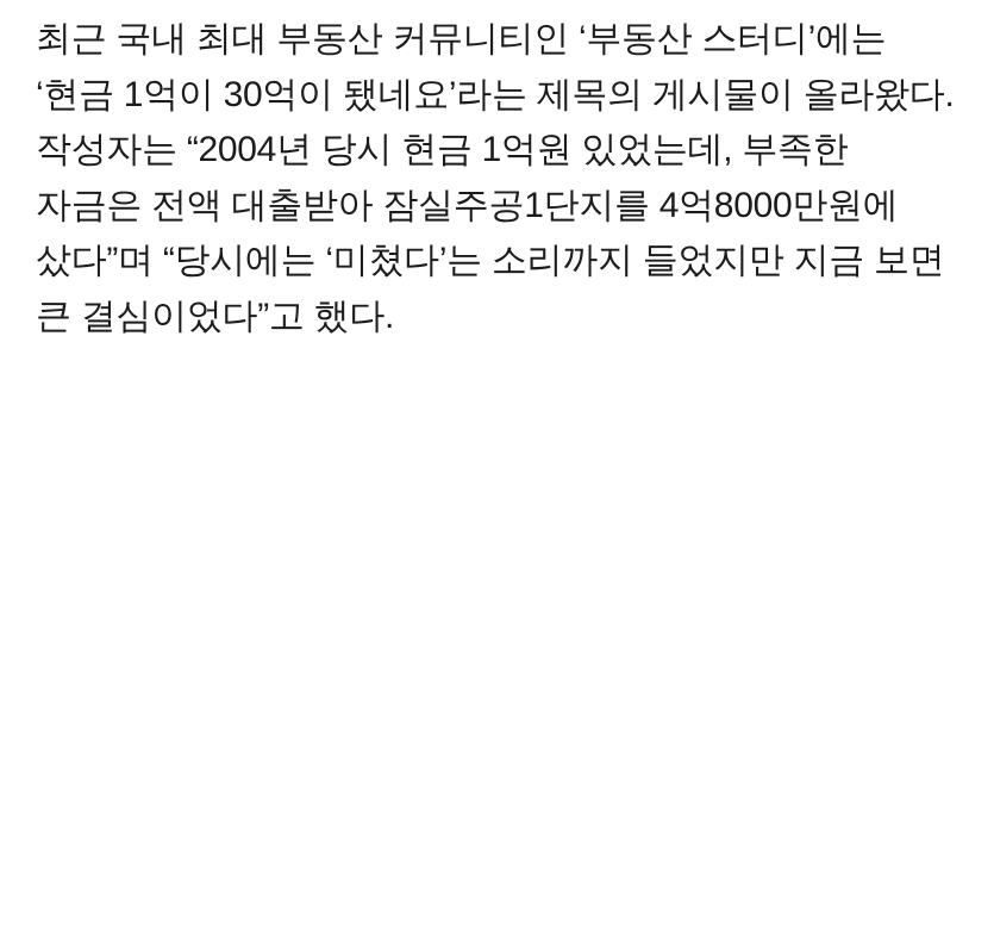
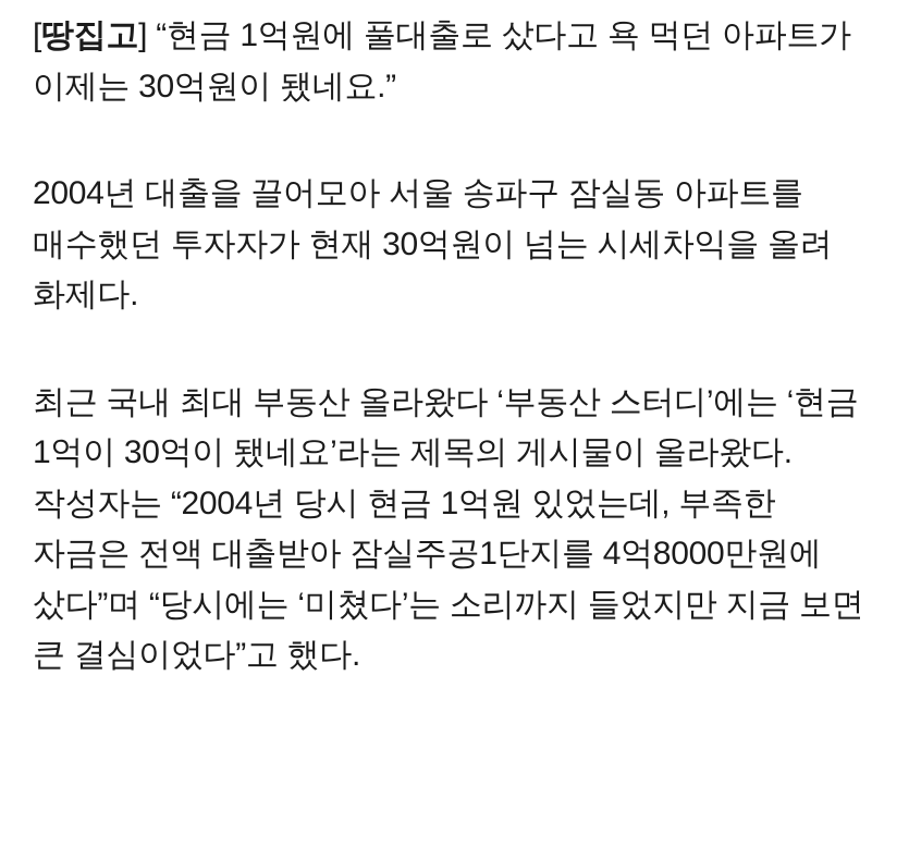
+ [땅집고] “현금 1억원에 풀대출로 샀다고 욕 먹던 아파트가 이제는 30억원이 됐네요.”
+ 2004년 대출을 끌어모아 서울 송파구 잠실동 아파트를 매수했던 투자자가 현재 30억원이 넘는 시세차익을 올려 화제다.
- 최근 국내 최대 부동산 커뮤니티인 ‘부동산 스터디’에는 ‘현금 1억이 30억이 됐네요’라는 제목의 게시물이 올라왔다. 작성자는 “2004년 당시 현금 1억원 있었는데, 부족한 자금은 전액 대출받아 잠실주공1단지를 4억8000만원에 샀다”며 “당시에는 ‘미쳤다’는 소리까지 들었지만 지금 보면 큰 결심이었다”고 했다.
+ 최근 국내 최대 부동산 올라왔다 ‘부동산 스터디’에는 ‘현금 1억이 30억이 됐네요’라는 제목의 게시물이 올라왔다. 작성자는 “2004년 당시 현금 1억원 있었는데, 부족한 자금은 전액 대출받아 잠실주공1단지를 4억8000만원에 샀다”며 “당시에는 ‘미쳤다’는 소리까지 들었지만 지금 보면 큰 결심이었다”고 했다.
